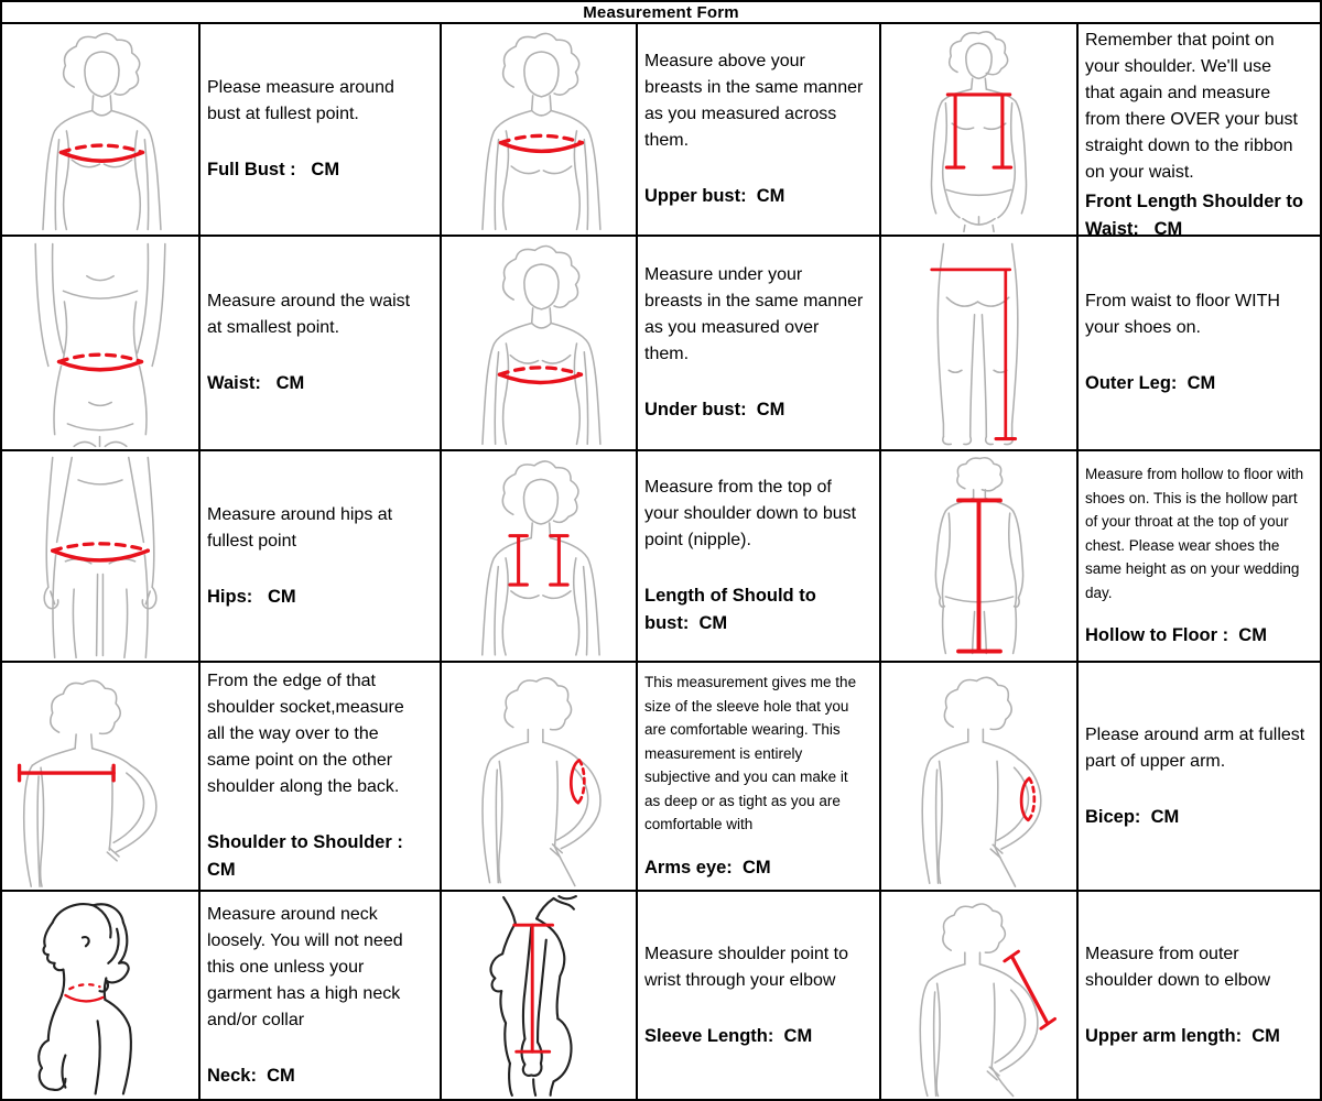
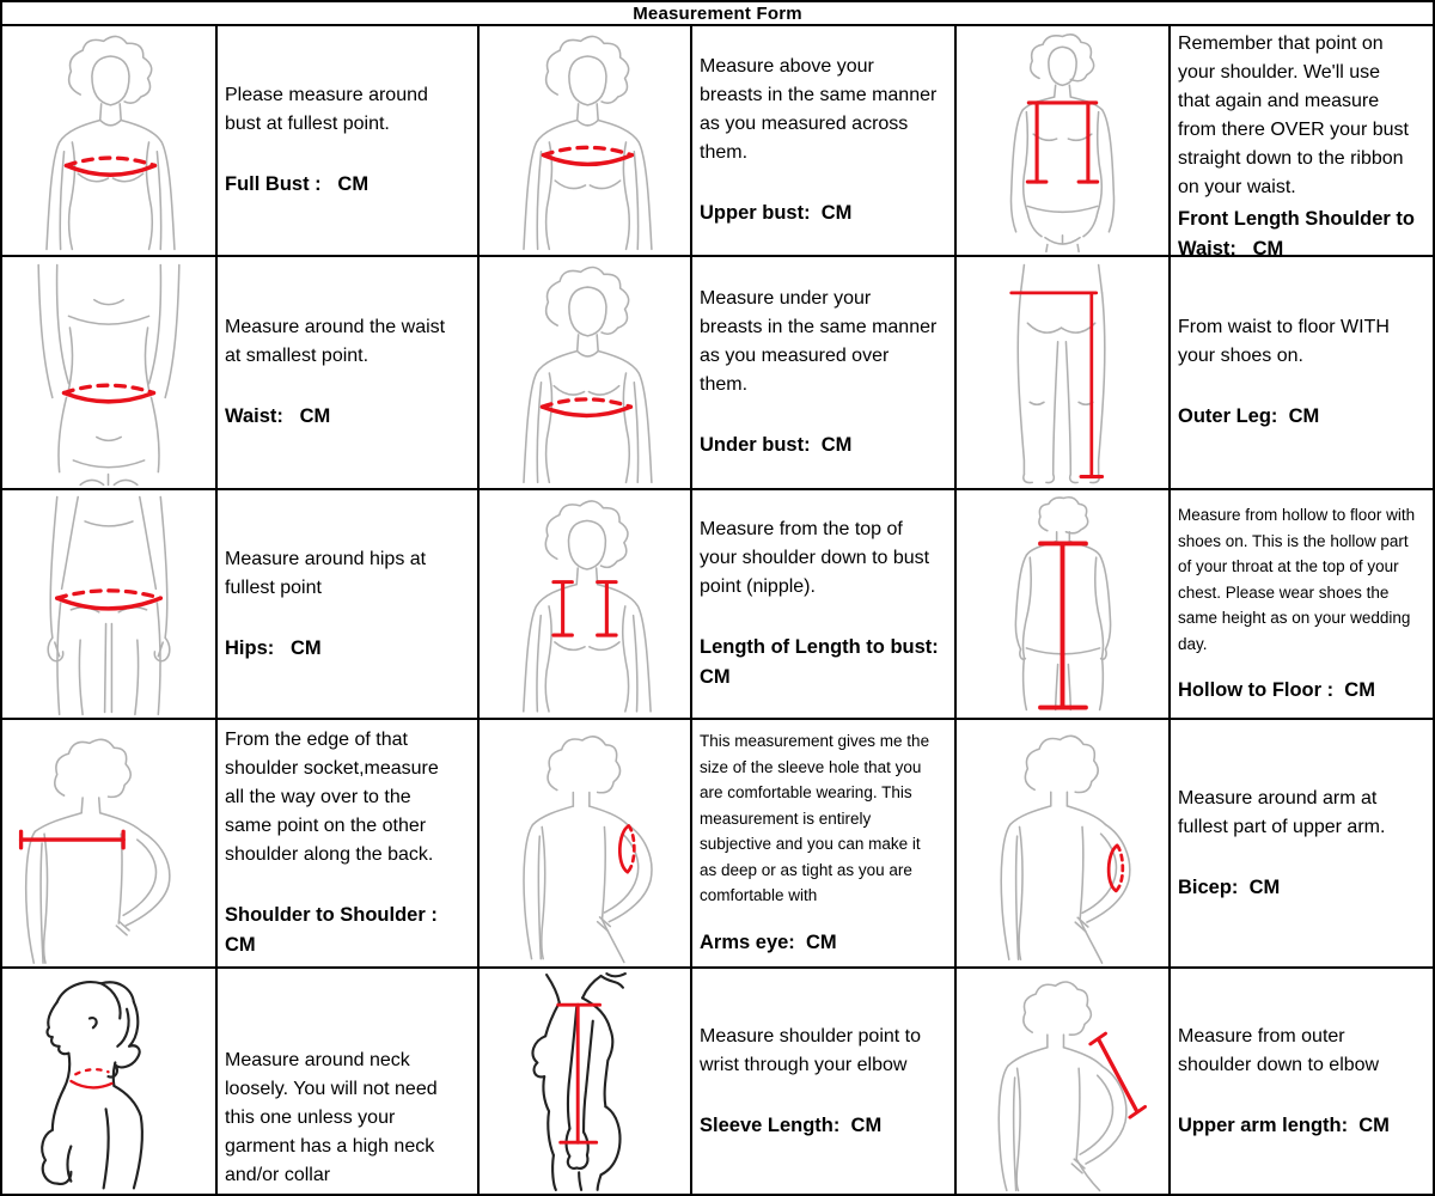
  Measurement Form
  Please measure around bust at fullest point.
  Full Bust : CM
  Measure above your breasts in the same manner as you measured across them.
  Upper bust: CM
  Remember that point on your shoulder. We'll use that again and measure from there OVER your bust straight down to the ribbon on your waist.
  Front Length Shoulder to Waist: CM
  Measure around the waist at smallest point.
  Waist: CM
  Measure under your breasts in the same manner as you measured over them.
  Under bust: CM
  From waist to floor WITH your shoes on.
  Outer Leg: CM
  Measure around hips at fullest point
  Hips: CM
  Measure from the top of your shoulder down to bust point (nipple).
- Length of Should to bust: CM
+ Length of Length to bust: CM
  Measure from hollow to floor with shoes on. This is the hollow part of your throat at the top of your chest. Please wear shoes the same height as on your wedding day.
  Hollow to Floor : CM
  From the edge of that shoulder socket,measure all the way over to the same point on the other shoulder along the back.
  Shoulder to Shoulder : CM
  This measurement gives me the size of the sleeve hole that you are comfortable wearing. This measurement is entirely subjective and you can make it as deep or as tight as you are comfortable with
  Arms eye: CM
- Please around arm at fullest part of upper arm.
+ Measure around arm at fullest part of upper arm.
  Bicep: CM
  Measure around neck loosely. You will not need this one unless your garment has a high neck and/or collar
- Neck: CM
  Measure shoulder point to wrist through your elbow
  Sleeve Length: CM
  Measure from outer shoulder down to elbow
  Upper arm length: CM
